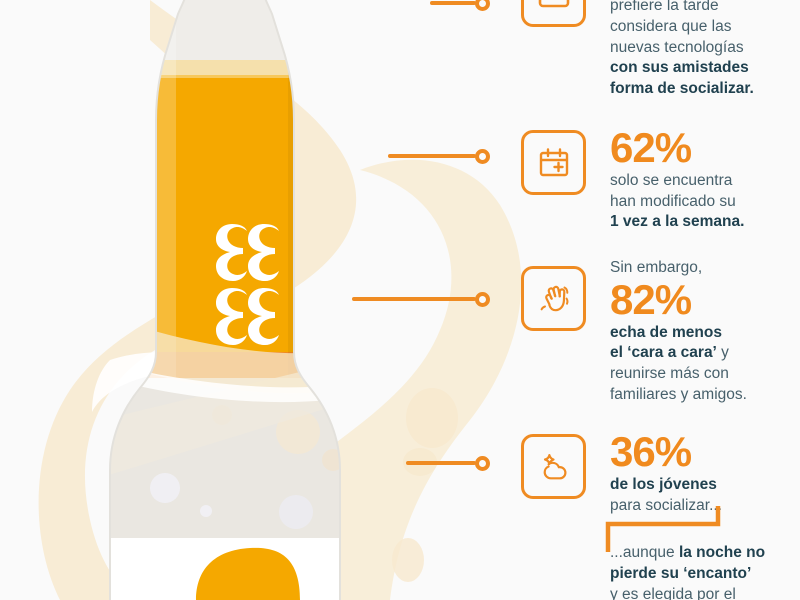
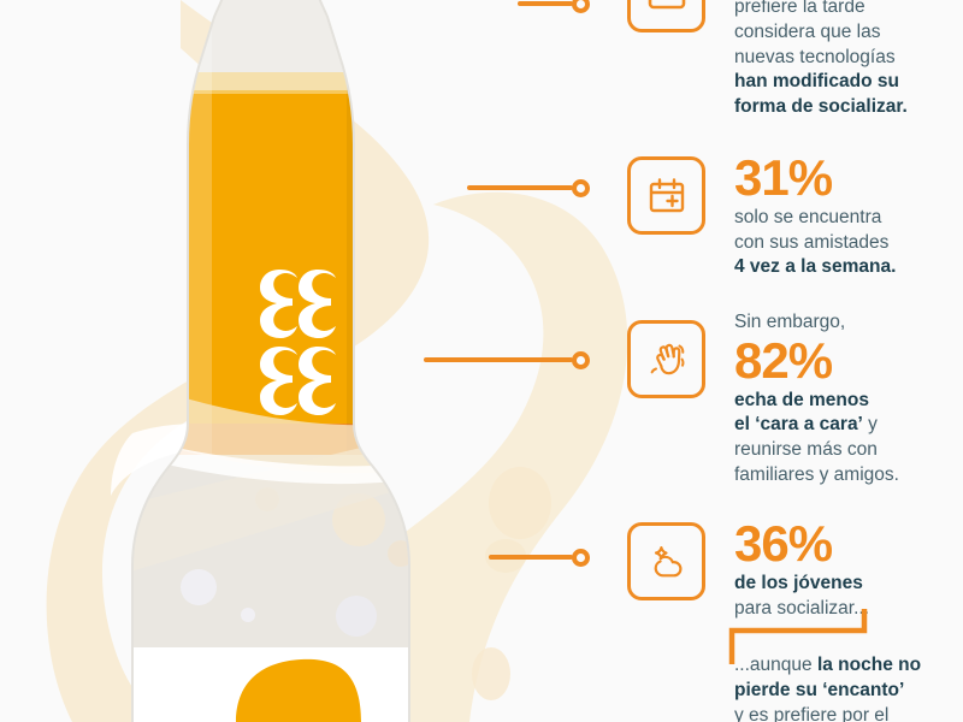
  prefiere la tarde
  considera que las
  nuevas tecnologías
- con sus amistades
+ han modificado su
  forma de socializar.
- 62%
+ 31%
  solo se encuentra
- han modificado su
+ con sus amistades
- 1 vez a la semana.
+ 4 vez a la semana.
  Sin embargo,
  82%
  echa de menos
  el ‘cara a cara’ y
  reunirse más con
  familiares y amigos.
  36%
  de los jóvenes
  para socializar...
  ...aunque la noche no
  pierde su ‘encanto’
- y es elegida por el
+ y es prefiere por el
